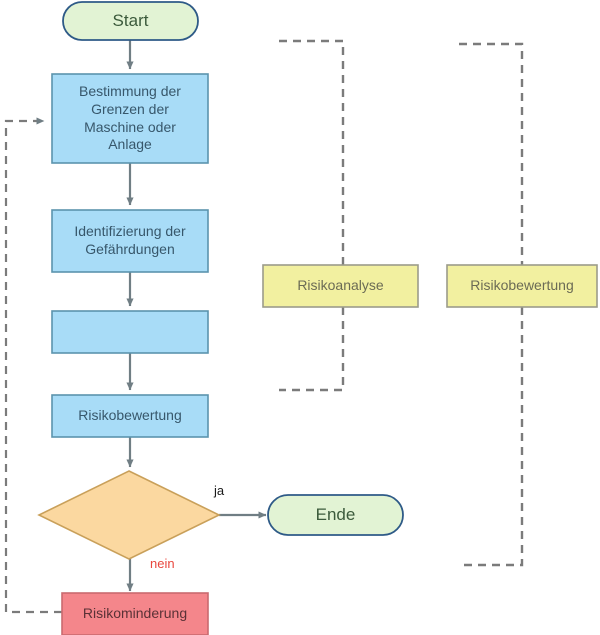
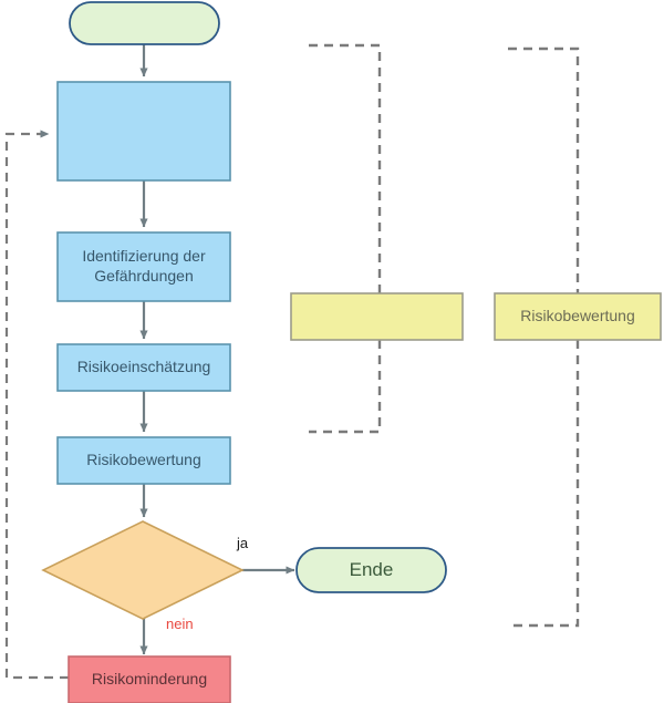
- Start
- Bestimmung der
- Grenzen der
- Maschine oder
- Anlage
  Identifizierung der
  Gefährdungen
+ Risikoeinschätzung
  Risikobewertung
  Ende
  Risikominderung
- Risikoanalyse
  Risikobewertung
  ja
  nein
